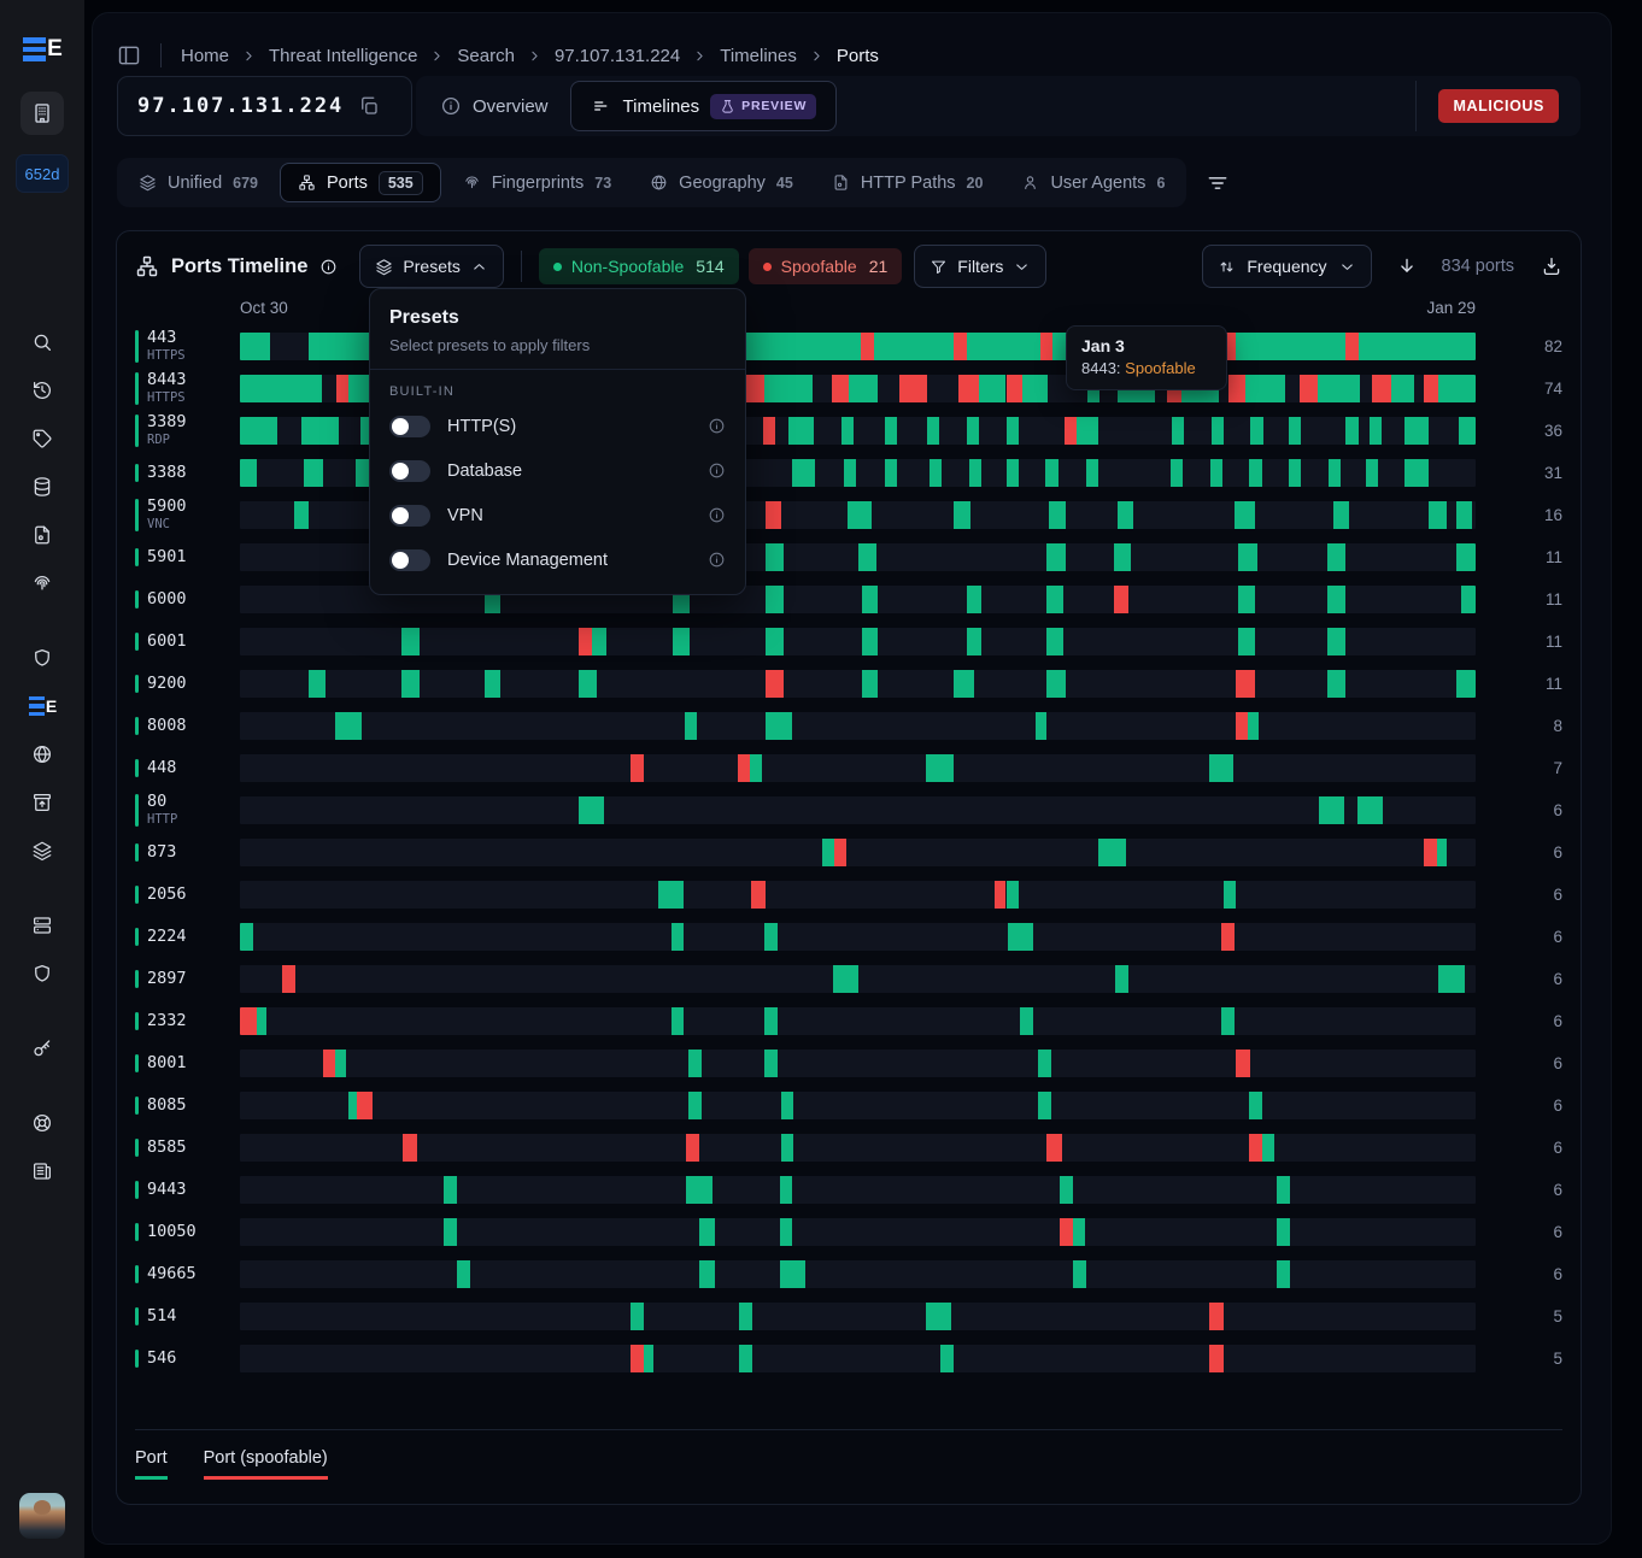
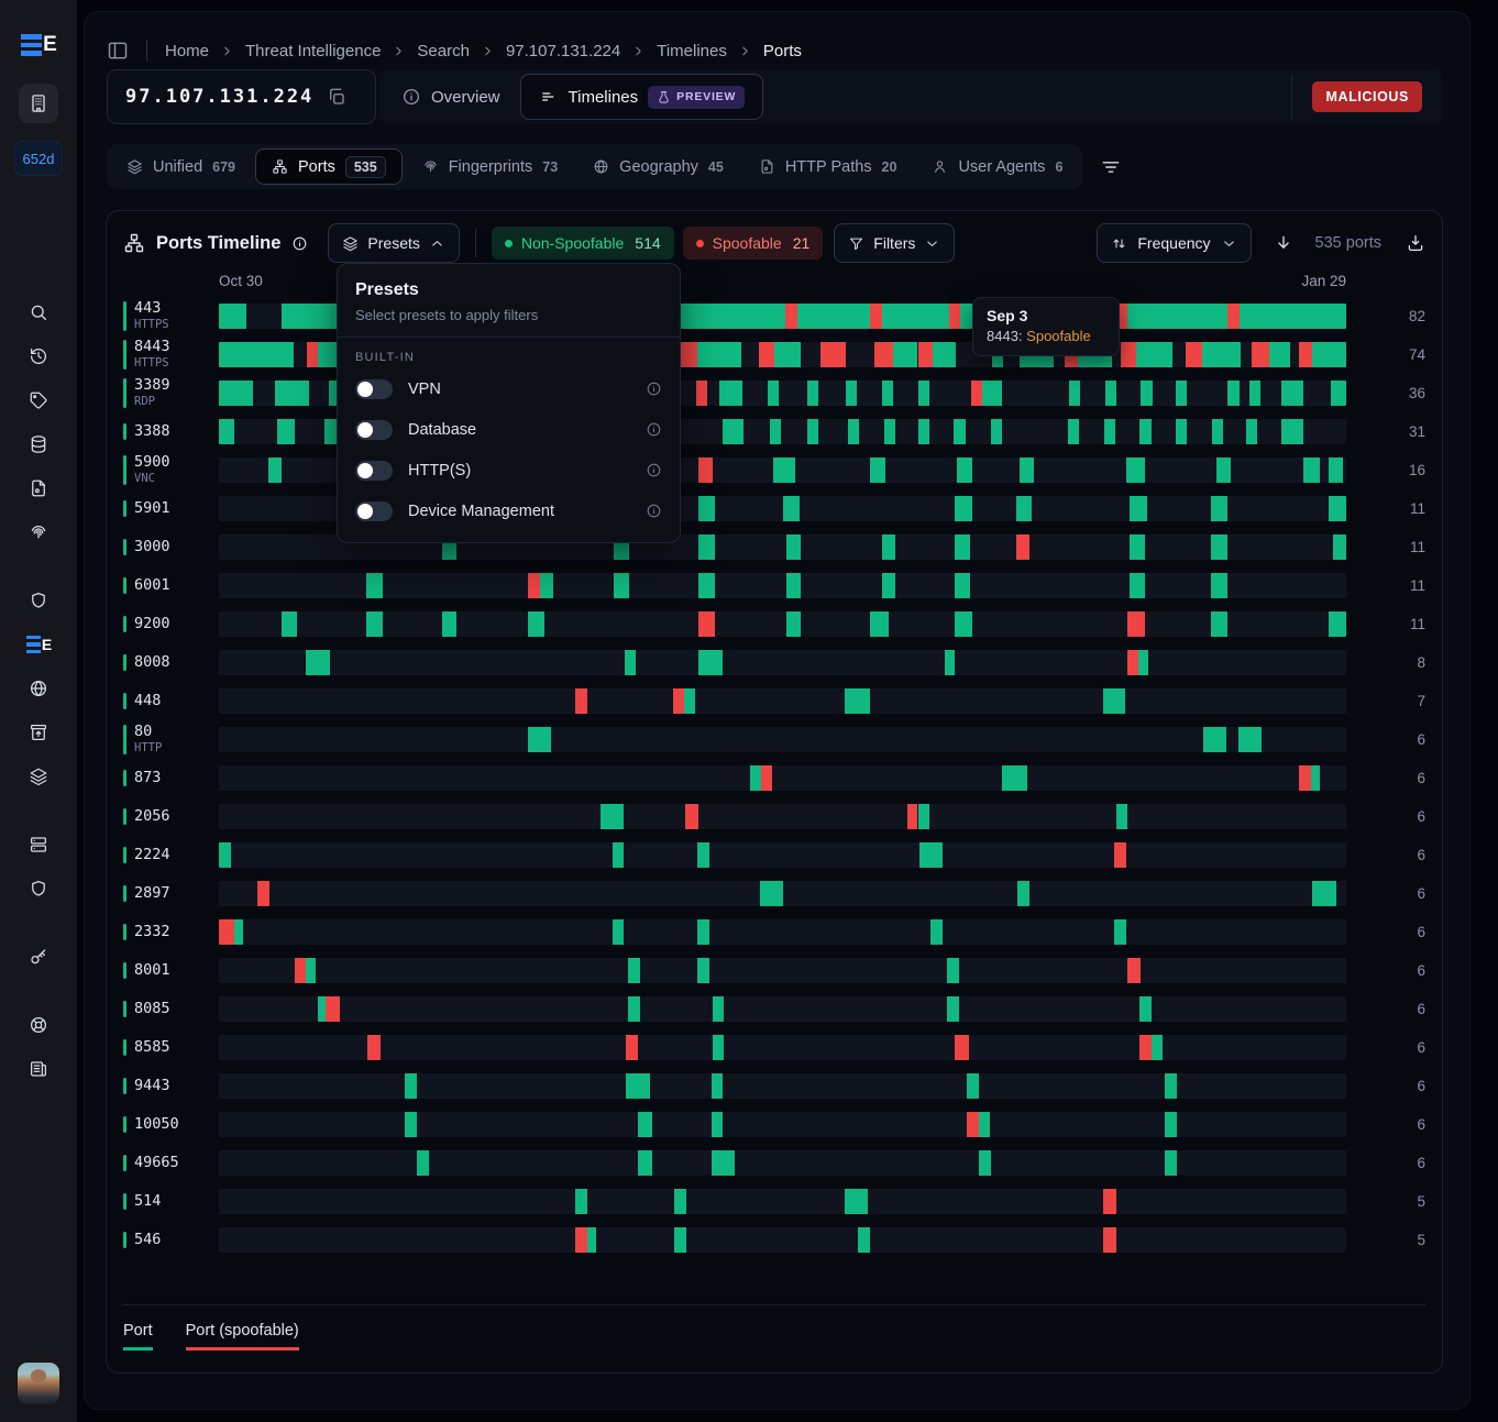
  E
  652d
  E
  Home
  Threat Intelligence
  Search
  97.107.131.224
  Timelines
  Ports
  97.107.131.224
  Overview
  Timelines
  PREVIEW
  MALICIOUS
  Unified
  679
  Ports
  535
  Fingerprints
  73
  Geography
  45
  HTTP Paths
  20
  User Agents
  6
  Ports Timeline
  Presets
  Non-Spoofable
  514
  Spoofable
  21
  Filters
  Frequency
- 834 ports
+ 535 ports
  Oct 30
  Jan 29
  443
  HTTPS
  82
  8443
  HTTPS
  74
  3389
  RDP
  36
  3388
  31
  5900
  VNC
  16
  5901
  11
- 6000
+ 3000
  11
  6001
  11
  9200
  11
  8008
  8
  448
  7
  80
  HTTP
  6
  873
  6
  2056
  6
  2224
  6
  2897
  6
  2332
  6
  8001
  6
  8085
  6
  8585
  6
  9443
  6
  10050
  6
  49665
  6
  514
  5
  546
  5
  Port
  Port (spoofable)
  Presets
  Select presets to apply filters
  BUILT-IN
- HTTP(S)
+ VPN
  Database
- VPN
+ HTTP(S)
  Device Management
- Jan 3
+ Sep 3
  8443: Spoofable
